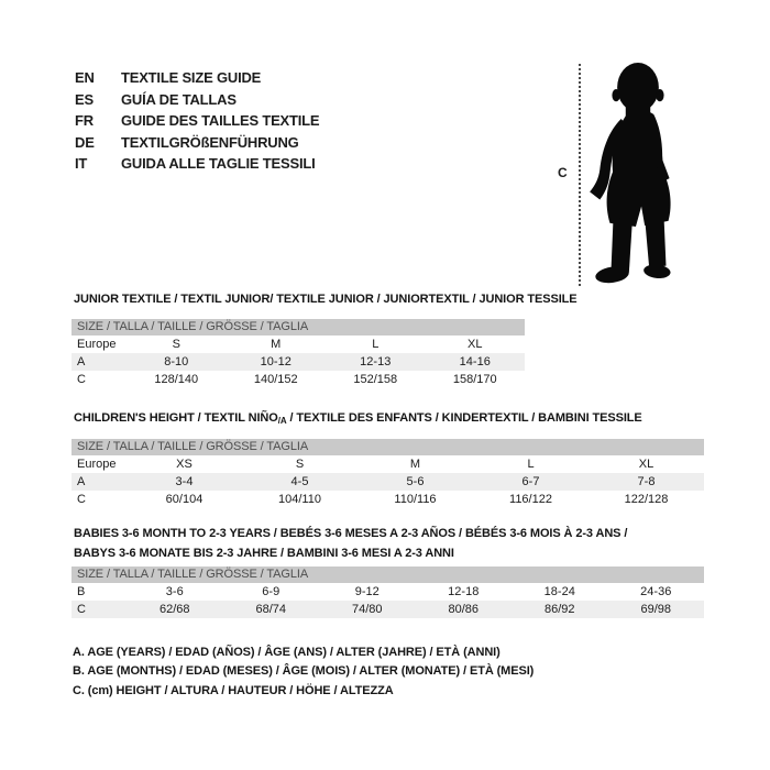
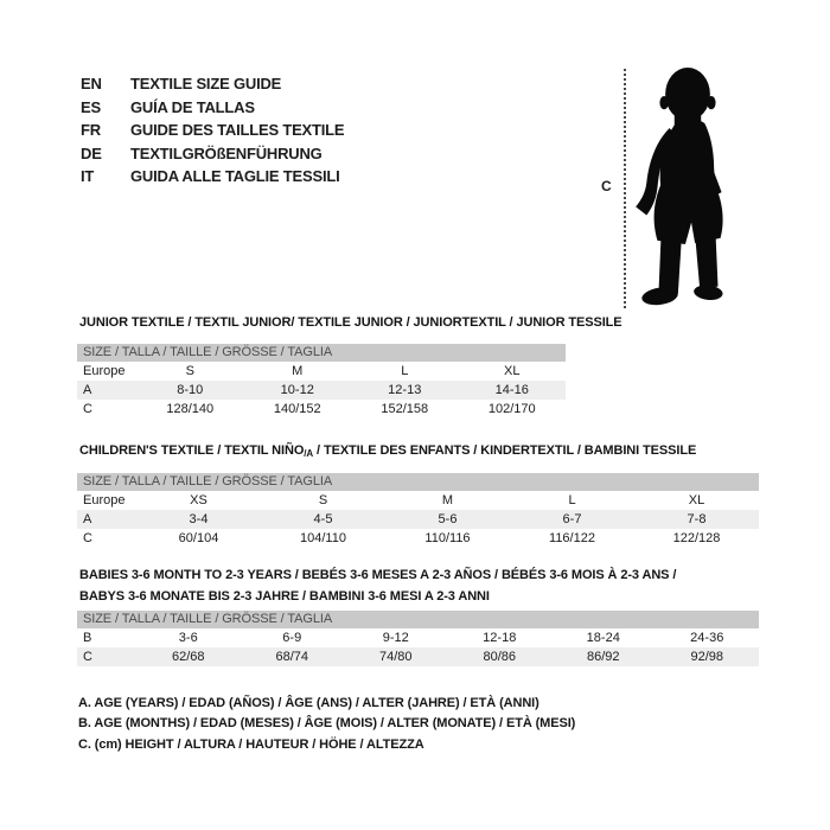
  EN
  TEXTILE SIZE GUIDE
  ES
  GUÍA DE TALLAS
  FR
  GUIDE DES TAILLES TEXTILE
  DE
  TEXTILGRÖßENFÜHRUNG
  IT
  GUIDA ALLE TAGLIE TESSILI
  C
  JUNIOR TEXTILE / TEXTIL JUNIOR/ TEXTILE JUNIOR / JUNIORTEXTIL / JUNIOR TESSILE
  SIZE / TALLA / TAILLE / GRÖSSE / TAGLIA
  Europe	S	M	L	XL
  A	8-10	10-12	12-13	14-16
- C	128/140	140/152	152/158	158/170
+ C	128/140	140/152	152/158	102/170
- CHILDREN'S HEIGHT / TEXTIL NIÑO/A / TEXTILE DES ENFANTS / KINDERTEXTIL / BAMBINI TESSILE
+ CHILDREN'S TEXTILE / TEXTIL NIÑO/A / TEXTILE DES ENFANTS / KINDERTEXTIL / BAMBINI TESSILE
  SIZE / TALLA / TAILLE / GRÖSSE / TAGLIA
  Europe	XS	S	M	L	XL
  A	3-4	4-5	5-6	6-7	7-8
  C	60/104	104/110	110/116	116/122	122/128
  BABIES 3-6 MONTH TO 2-3 YEARS / BEBÉS 3-6 MESES A 2-3 AÑOS / BÉBÉS 3-6 MOIS À 2-3 ANS /
  BABYS 3-6 MONATE BIS 2-3 JAHRE / BAMBINI 3-6 MESI A 2-3 ANNI
  SIZE / TALLA / TAILLE / GRÖSSE / TAGLIA
  B	3-6	6-9	9-12	12-18	18-24	24-36
- C	62/68	68/74	74/80	80/86	86/92	69/98
+ C	62/68	68/74	74/80	80/86	86/92	92/98
  A. AGE (YEARS) / EDAD (AÑOS) / ÂGE (ANS) / ALTER (JAHRE) / ETÀ (ANNI)
  B. AGE (MONTHS) / EDAD (MESES) / ÂGE (MOIS) / ALTER (MONATE) / ETÀ (MESI)
  C. (cm) HEIGHT / ALTURA / HAUTEUR / HÖHE / ALTEZZA
